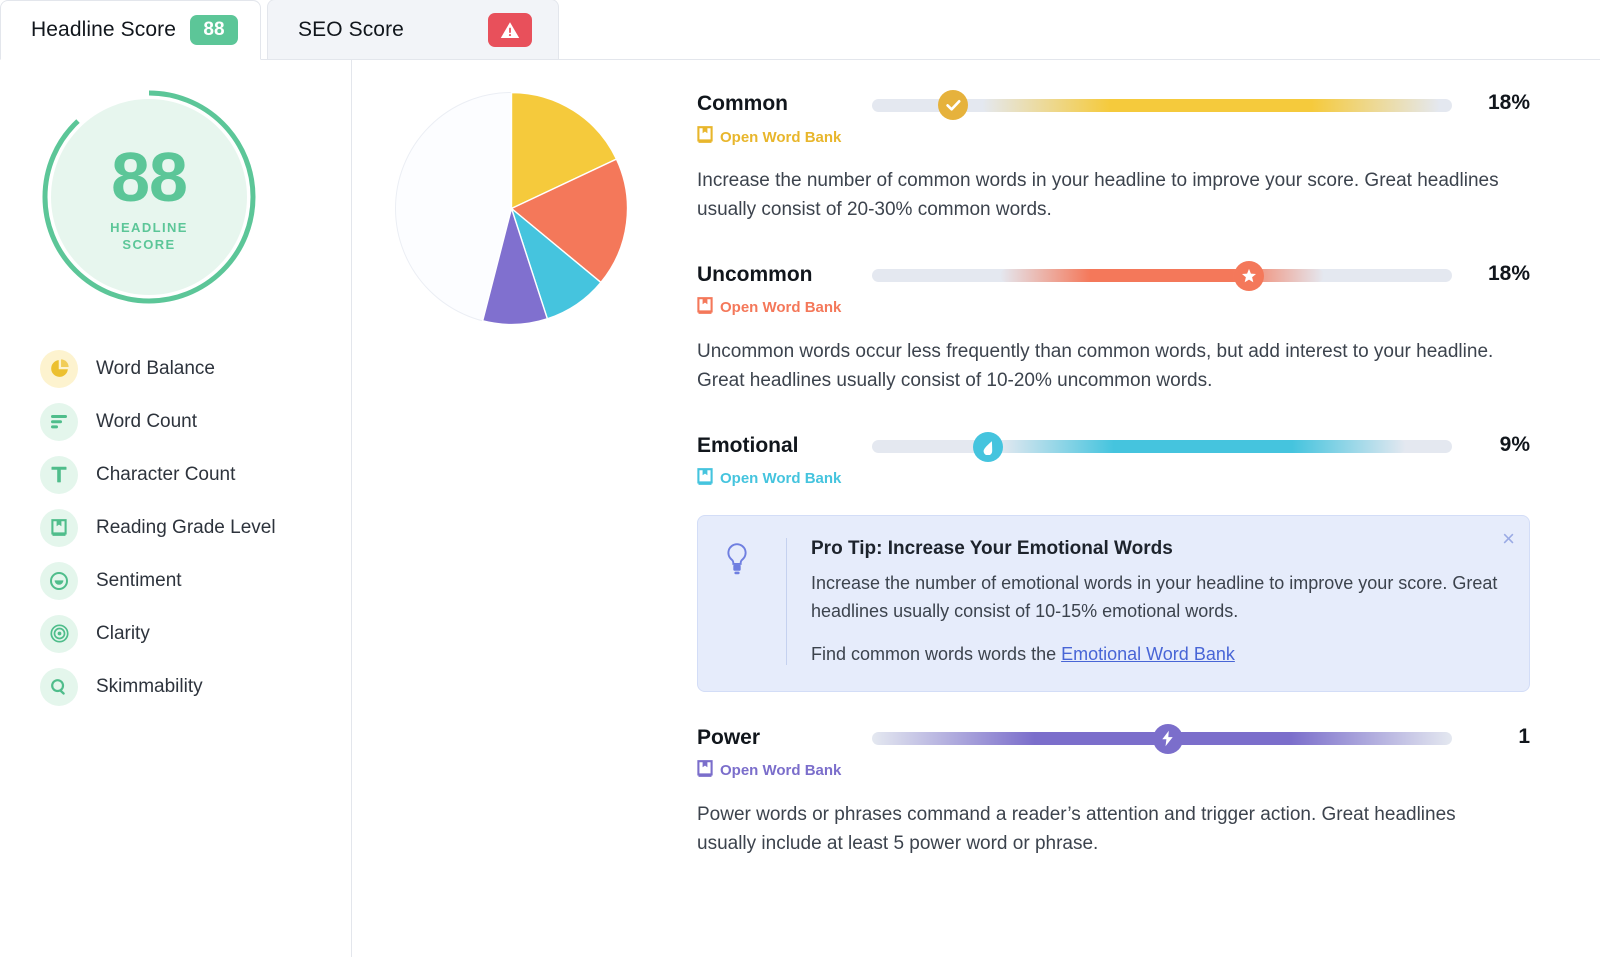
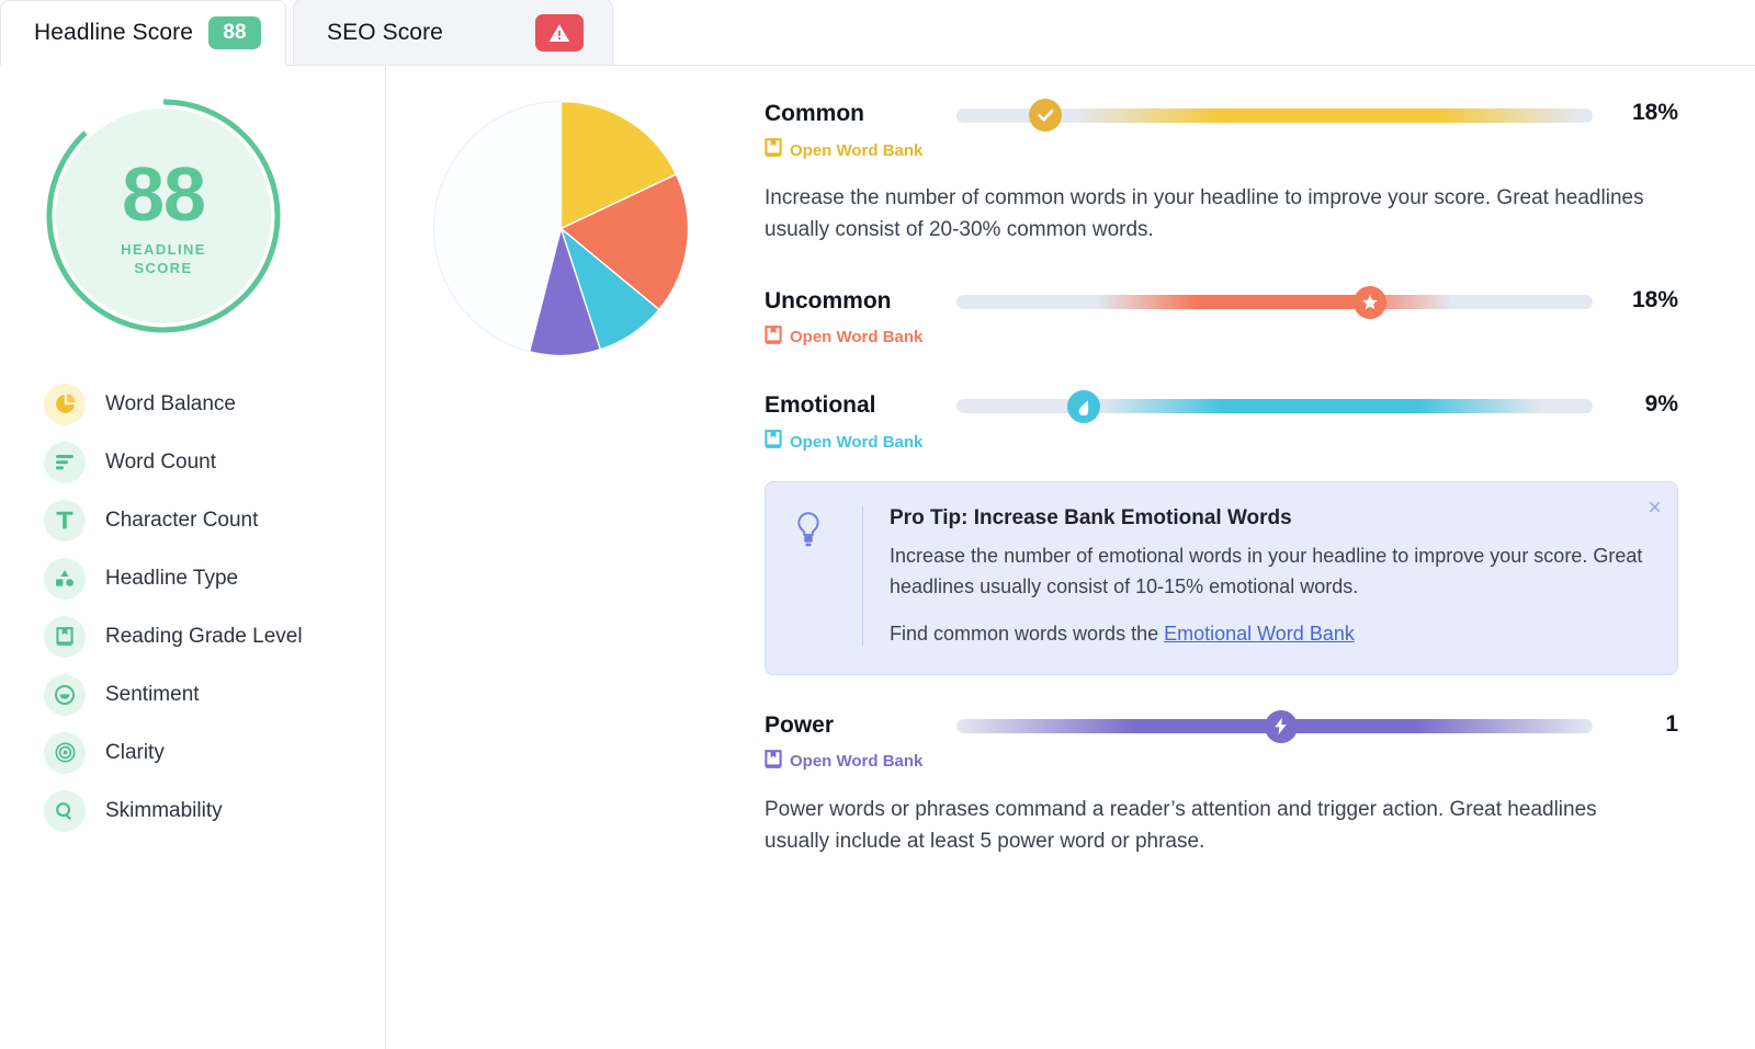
  Headline Score
  88
  SEO Score
  88
  HEADLINE
  SCORE
  Word Balance
  Word Count
  Character Count
+ Headline Type
  Reading Grade Level
  Sentiment
  Clarity
  Skimmability
  Common
  Open Word Bank
  18%
  Increase the number of common words in your headline to improve your score. Great headlines usually consist of 20-30% common words.
  Uncommon
  Open Word Bank
  18%
- Uncommon words occur less frequently than common words, but add interest to your headline. Great headlines usually consist of 10-20% uncommon words.
  Emotional
  Open Word Bank
  9%
  ×
- Pro Tip: Increase Your Emotional Words
+ Pro Tip: Increase Bank Emotional Words
  Increase the number of emotional words in your headline to improve your score. Great headlines usually consist of 10-15% emotional words.
  Find common words words the Emotional Word Bank
  Power
  Open Word Bank
  1
  Power words or phrases command a reader’s attention and trigger action. Great headlines usually include at least 5 power word or phrase.
